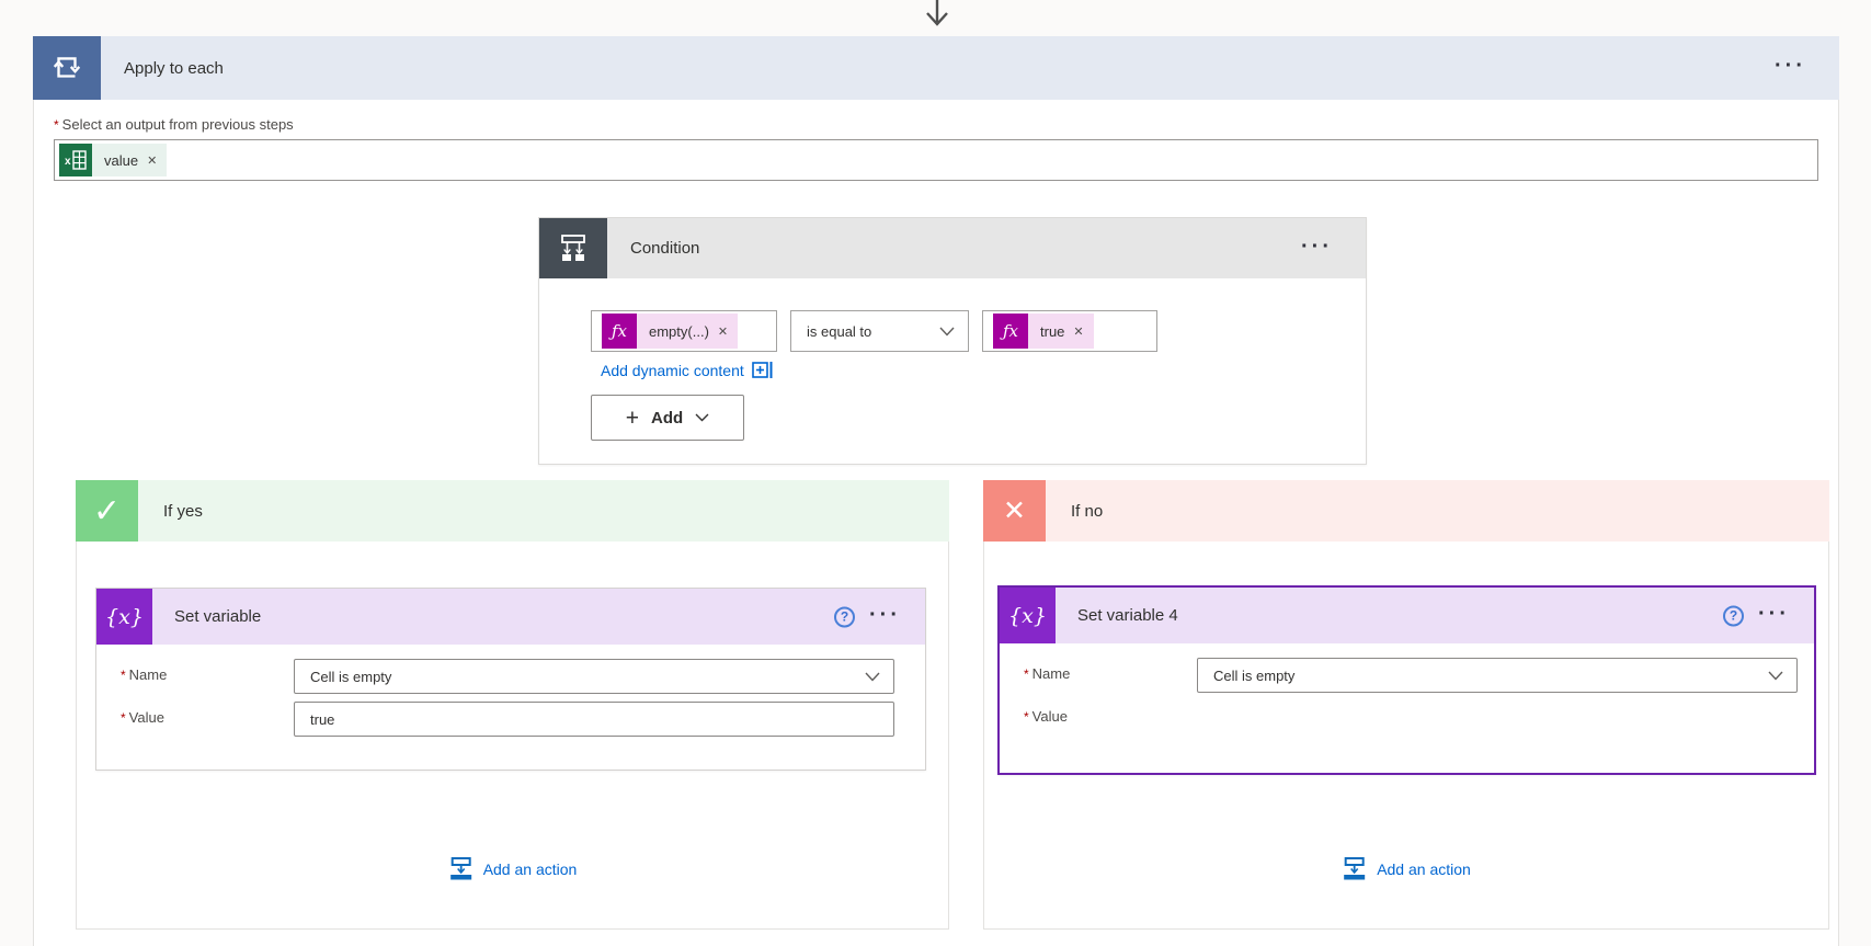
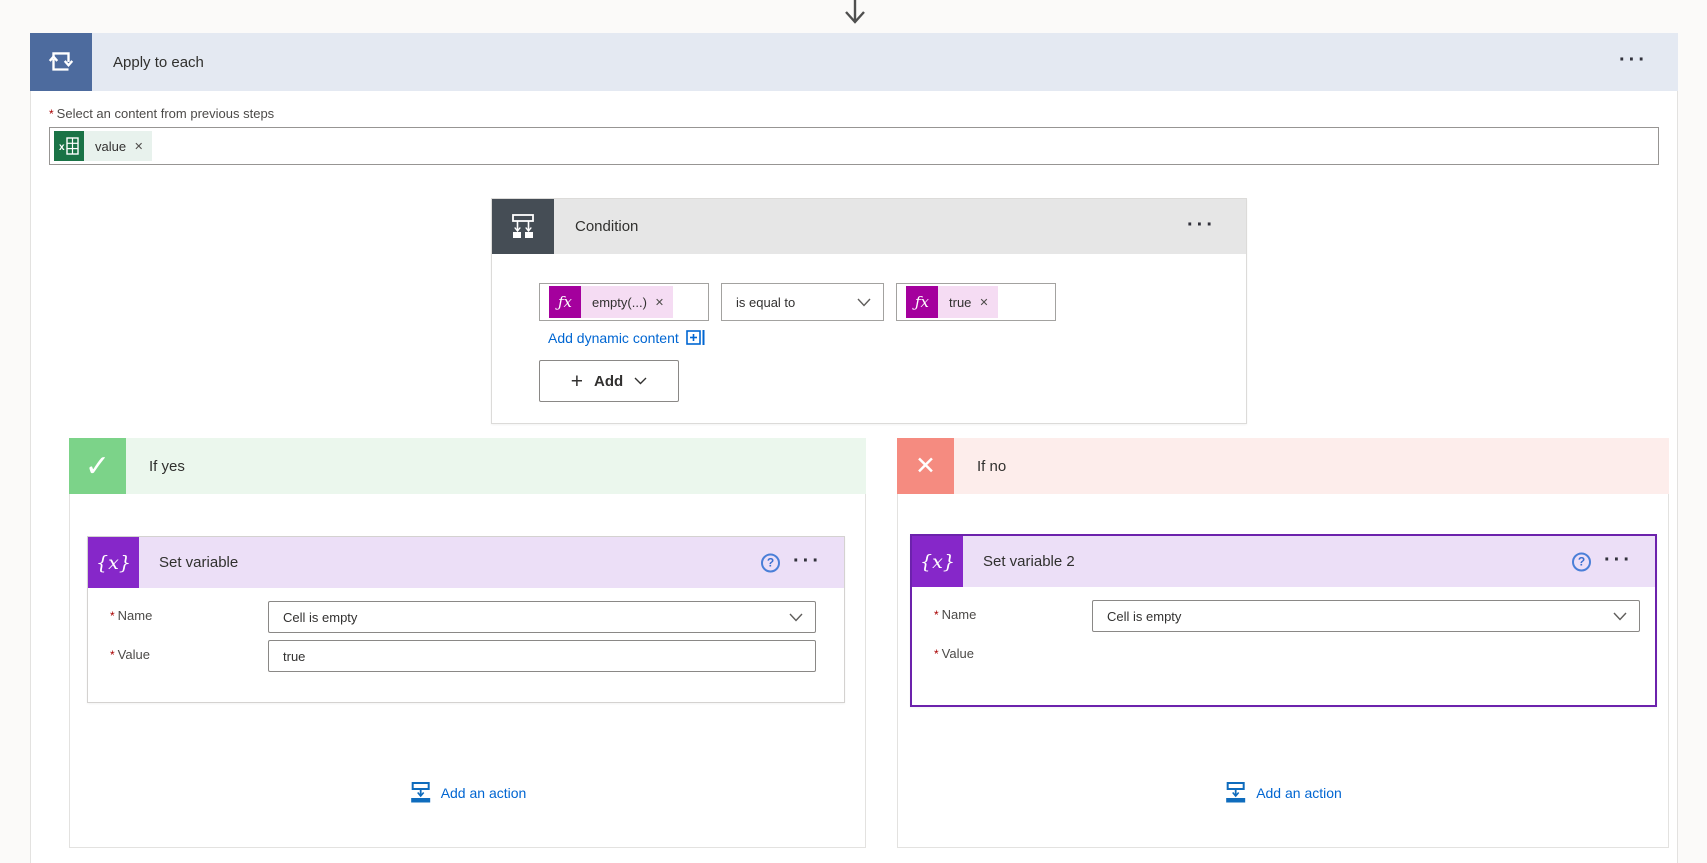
  Apply to each
  ···
- * Select an output from previous steps
+ * Select an content from previous steps
  x
  value
  ✕
  Condition
  ···
  ƒx
  empty(...)
  ✕
  is equal to
  ƒx
  true
  ✕
  Add dynamic content
  +
  Add
  ✓
  If yes
  {x}
  Set variable
  ?
  ···
  * Name
  Cell is empty
  * Value
  true
  Add an action
  ✕
  If no
  {x}
- Set variable 4
+ Set variable 2
  ?
  ···
  * Name
  Cell is empty
  * Value
  Add an action
